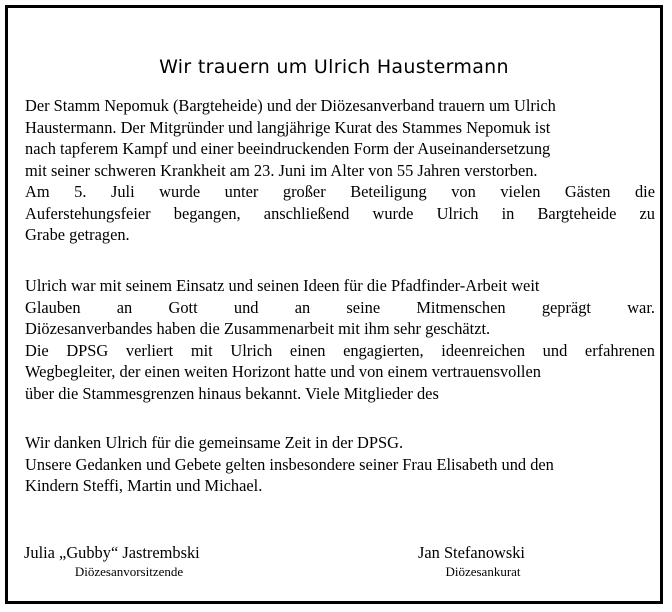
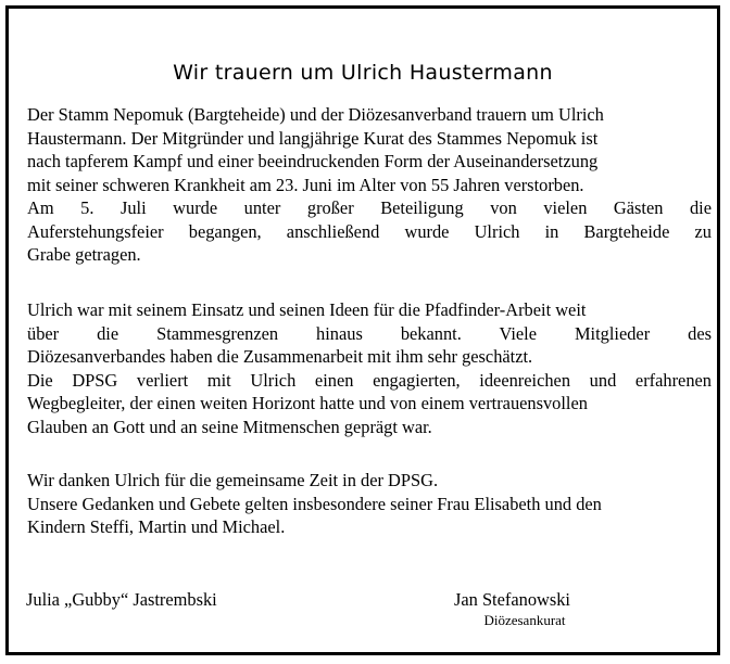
  Wir trauern um Ulrich Haustermann
  Der Stamm Nepomuk (Bargteheide) und der Diözesanverband trauern um Ulrich
  Haustermann. Der Mitgründer und langjährige Kurat des Stammes Nepomuk ist
  nach tapferem Kampf und einer beeindruckenden Form der Auseinandersetzung
  mit seiner schweren Krankheit am 23. Juni im Alter von 55 Jahren verstorben.
  Am 5. Juli wurde unter großer Beteiligung von vielen Gästen die
  Auferstehungsfeier begangen, anschließend wurde Ulrich in Bargteheide zu
  Grabe getragen.
  Ulrich war mit seinem Einsatz und seinen Ideen für die Pfadfinder-Arbeit weit
- Glauben an Gott und an seine Mitmenschen geprägt war.
+ über die Stammesgrenzen hinaus bekannt. Viele Mitglieder des
  Diözesanverbandes haben die Zusammenarbeit mit ihm sehr geschätzt.
  Die DPSG verliert mit Ulrich einen engagierten, ideenreichen und erfahrenen
  Wegbegleiter, der einen weiten Horizont hatte und von einem vertrauensvollen
- über die Stammesgrenzen hinaus bekannt. Viele Mitglieder des
+ Glauben an Gott und an seine Mitmenschen geprägt war.
  Wir danken Ulrich für die gemeinsame Zeit in der DPSG.
  Unsere Gedanken und Gebete gelten insbesondere seiner Frau Elisabeth und den
  Kindern Steffi, Martin und Michael.
  Julia „Gubby“ Jastrembski
- Diözesanvorsitzende
  Jan Stefanowski
  Diözesankurat
